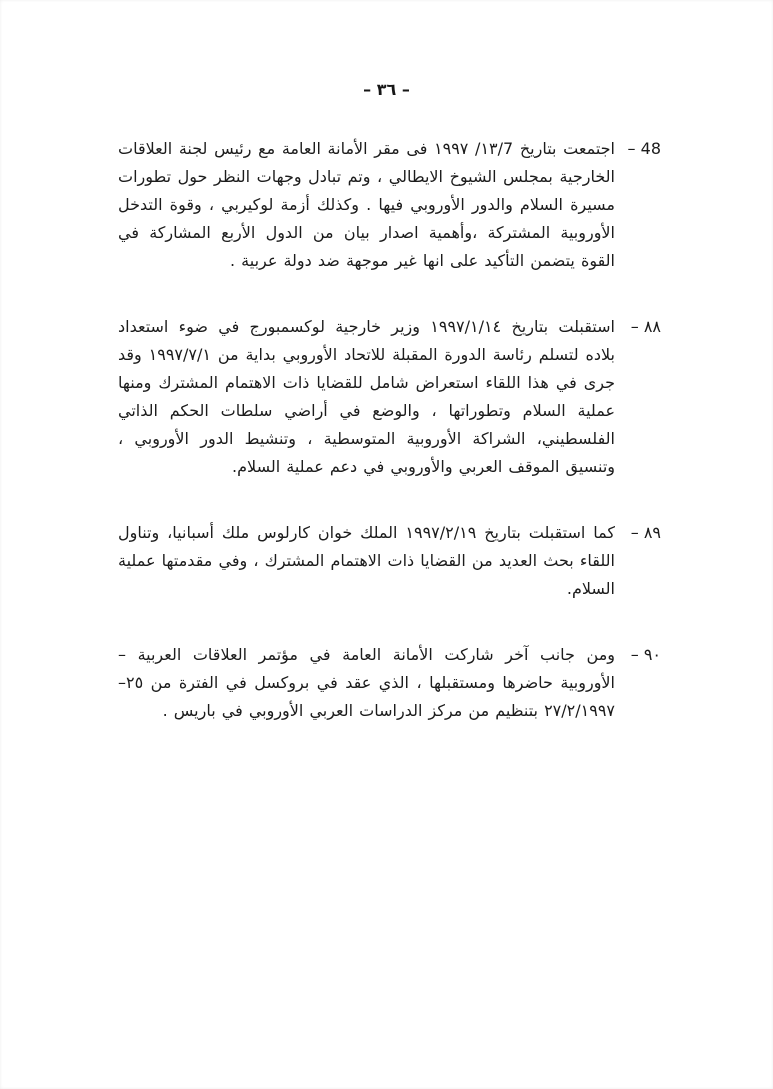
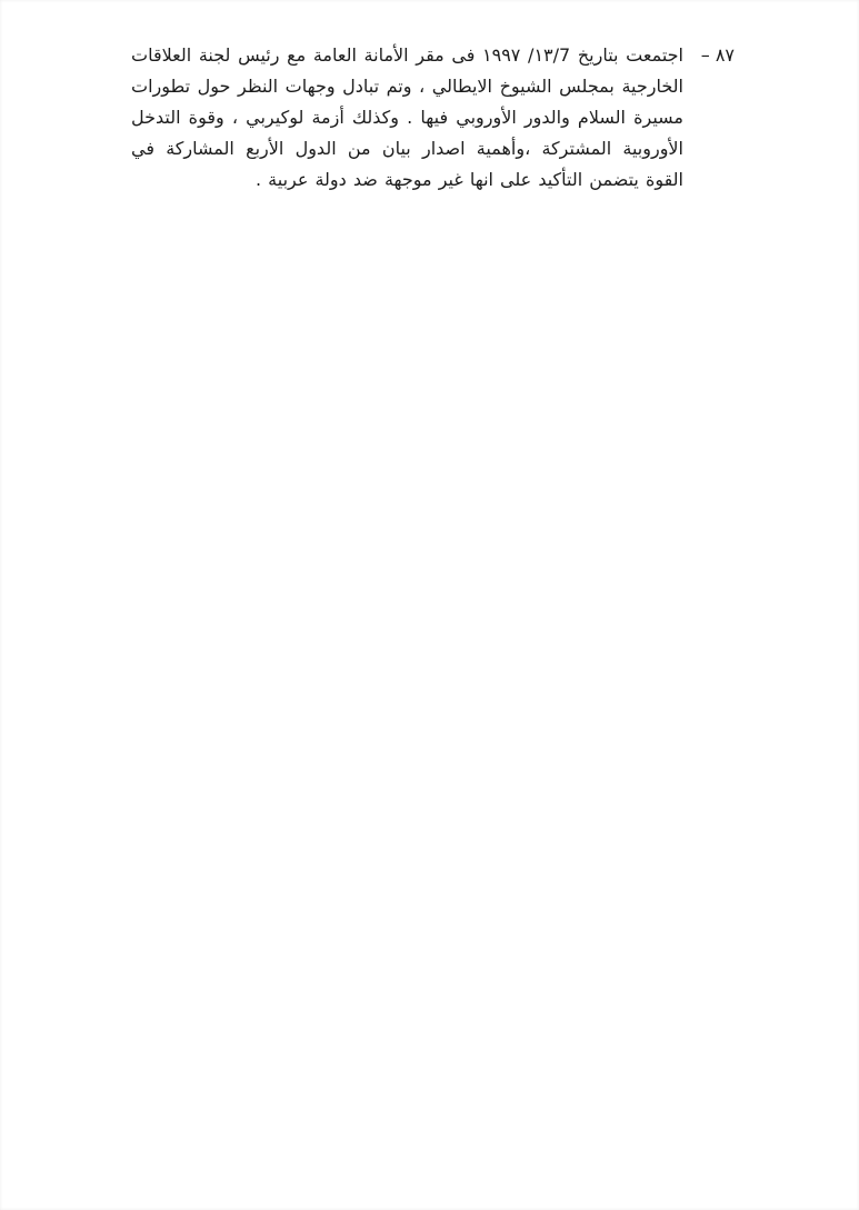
- – ٣٦ –
- 48 –
+ ٨٧ –
  اجتمعت بتاريخ ١٣/7/ ١٩٩٧ فى مقر الأمانة العامة مع رئيس لجنة العلاقات الخارجية بمجلس الشيوخ الايطالي ، وتم تبادل وجهات النظر حول تطورات مسيرة السلام والدور الأوروبي فيها . وكذلك أزمة لوكيربي ، وقوة التدخل الأوروبية المشتركة ،وأهمية اصدار بيان من الدول الأربع المشاركة في القوة يتضمن التأكيد على انها غير موجهة ضد دولة عربية .
- ٨٨ –
- استقبلت بتاريخ ١٩٩٧/١/١٤ وزير خارجية لوكسمبورج في ضوء استعداد بلاده لتسلم رئاسة الدورة المقبلة للاتحاد الأوروبي بداية من ١٩٩٧/٧/١ وقد جرى في هذا اللقاء استعراض شامل للقضايا ذات الاهتمام المشترك ومنها عملية السلام وتطوراتها ، والوضع في أراضي سلطات الحكم الذاتي الفلسطيني، الشراكة الأوروبية المتوسطية ، وتنشيط الدور الأوروبي ، وتنسيق الموقف العربي والأوروبي في دعم عملية السلام.
- ٨٩ –
- كما استقبلت بتاريخ ١٩٩٧/٢/١٩ الملك خوان كارلوس ملك أسبانيا، وتناول اللقاء بحث العديد من القضايا ذات الاهتمام المشترك ، وفي مقدمتها عملية السلام.
- ٩٠ –
- ومن جانب آخر شاركت الأمانة العامة في مؤتمر العلاقات العربية – الأوروبية حاضرها ومستقبلها ، الذي عقد في بروكسل في الفترة من ٢٥–٢٧/٢/١٩٩٧ بتنظيم من مركز الدراسات العربي الأوروبي في باريس .
